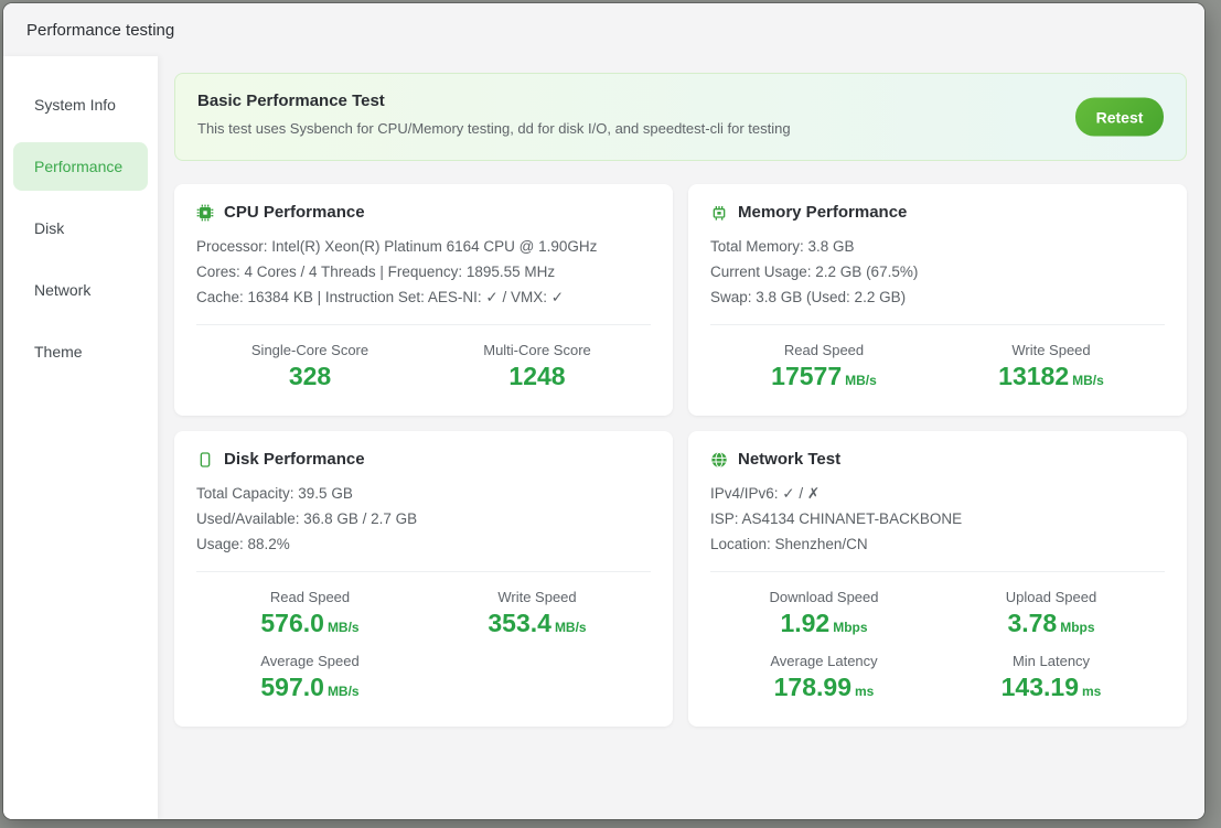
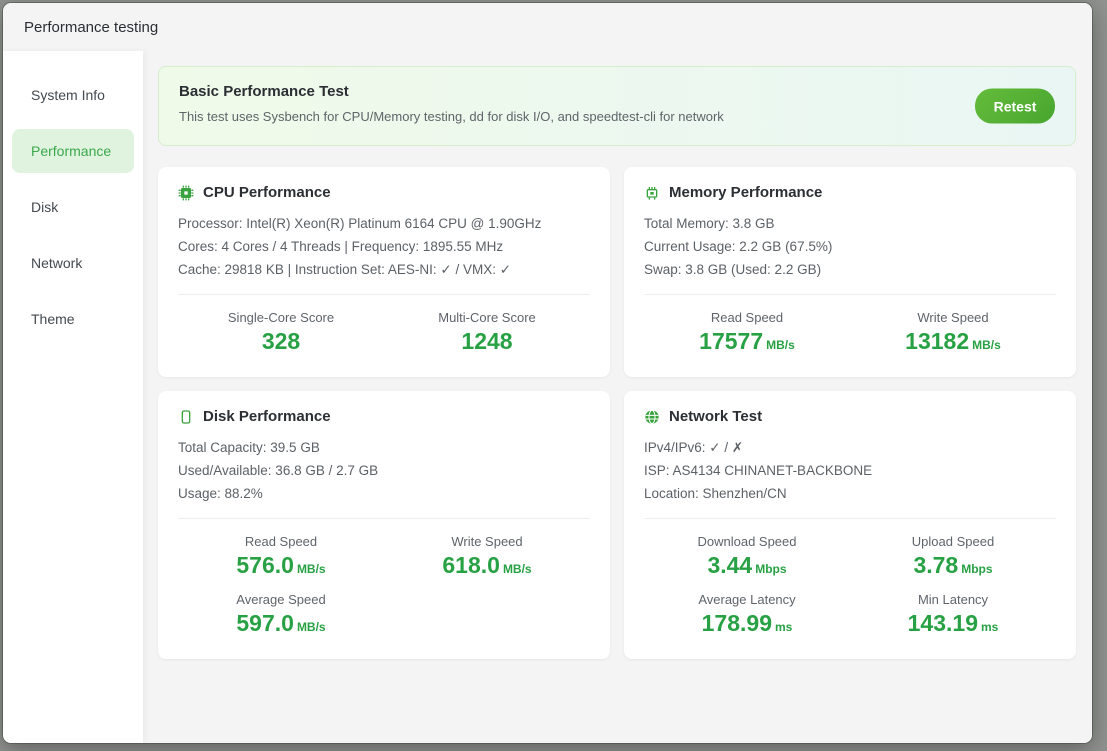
  Performance testing
  System Info
  Performance
  Disk
  Network
  Theme
  Basic Performance Test
- This test uses Sysbench for CPU/Memory testing, dd for disk I/O, and speedtest-cli for testing
+ This test uses Sysbench for CPU/Memory testing, dd for disk I/O, and speedtest-cli for network
  Retest
  CPU Performance
  Processor: Intel(R) Xeon(R) Platinum 6164 CPU @ 1.90GHz
  Cores: 4 Cores / 4 Threads | Frequency: 1895.55 MHz
- Cache: 16384 KB | Instruction Set: AES-NI: ✓ / VMX: ✓
+ Cache: 29818 KB | Instruction Set: AES-NI: ✓ / VMX: ✓
  Single-Core Score
  328
  Multi-Core Score
  1248
  Memory Performance
  Total Memory: 3.8 GB
  Current Usage: 2.2 GB (67.5%)
  Swap: 3.8 GB (Used: 2.2 GB)
  Read Speed
  17577
  MB/s
  Write Speed
  13182
  MB/s
  Disk Performance
  Total Capacity: 39.5 GB
  Used/Available: 36.8 GB / 2.7 GB
  Usage: 88.2%
  Read Speed
  576.0
  MB/s
  Write Speed
- 353.4
+ 618.0
  MB/s
  Average Speed
  597.0
  MB/s
  Network Test
  IPv4/IPv6: ✓ / ✗
  ISP: AS4134 CHINANET-BACKBONE
  Location: Shenzhen/CN
  Download Speed
- 1.92
+ 3.44
  Mbps
  Upload Speed
  3.78
  Mbps
  Average Latency
  178.99
  ms
  Min Latency
  143.19
  ms
